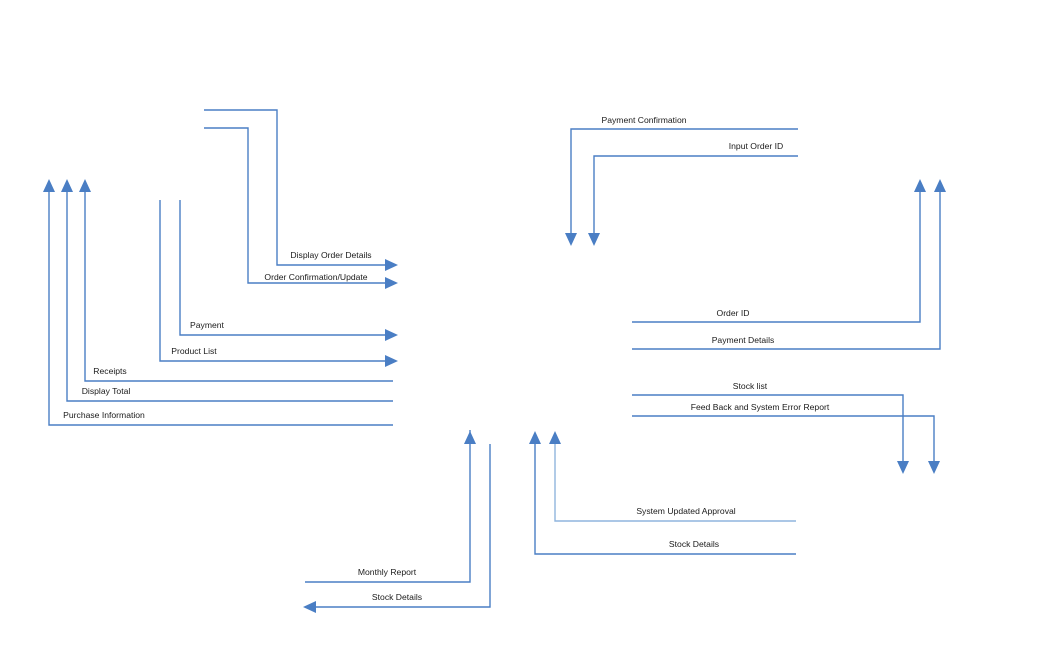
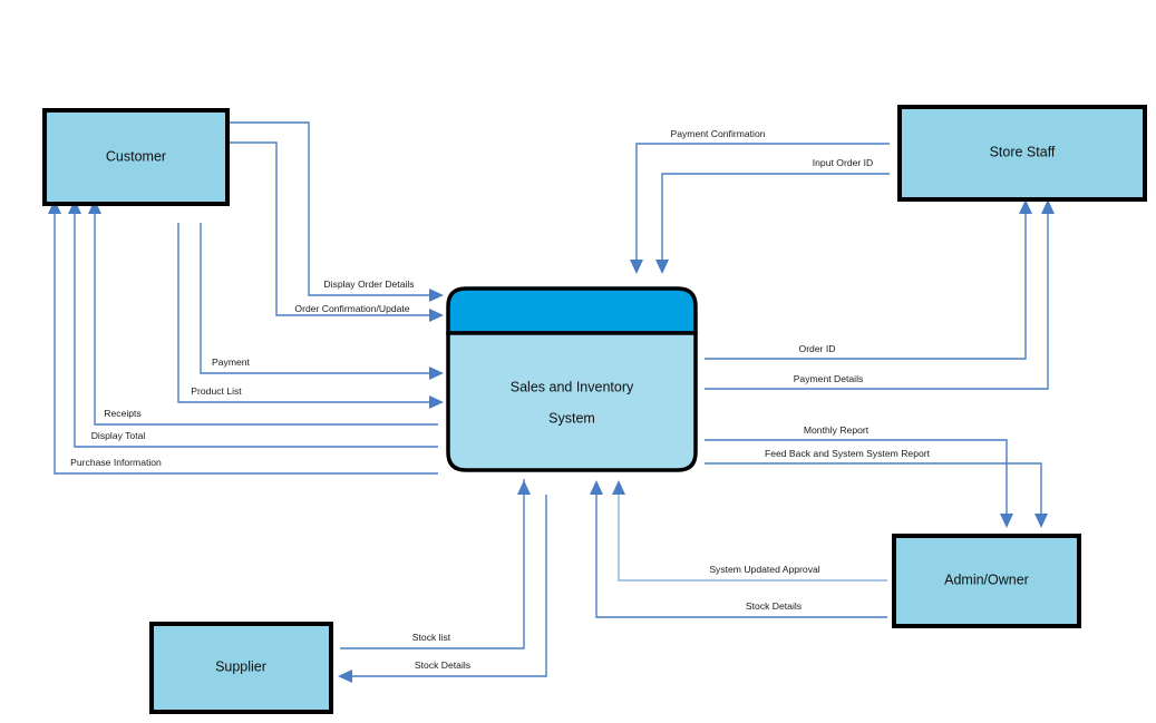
+ Customer
+ Store Staff
+ Admin/Owner
+ Supplier
+ Sales and Inventory
+ System
  Display Order Details
  Order Confirmation/Update
  Payment
  Product List
  Receipts
  Display Total
  Purchase Information
  Payment Confirmation
  Input Order ID
  Order ID
  Payment Details
- Stock list
+ Monthly Report
- Feed Back and System Error Report
+ Feed Back and System System Report
  System Updated Approval
  Stock Details
- Monthly Report
+ Stock list
  Stock Details
